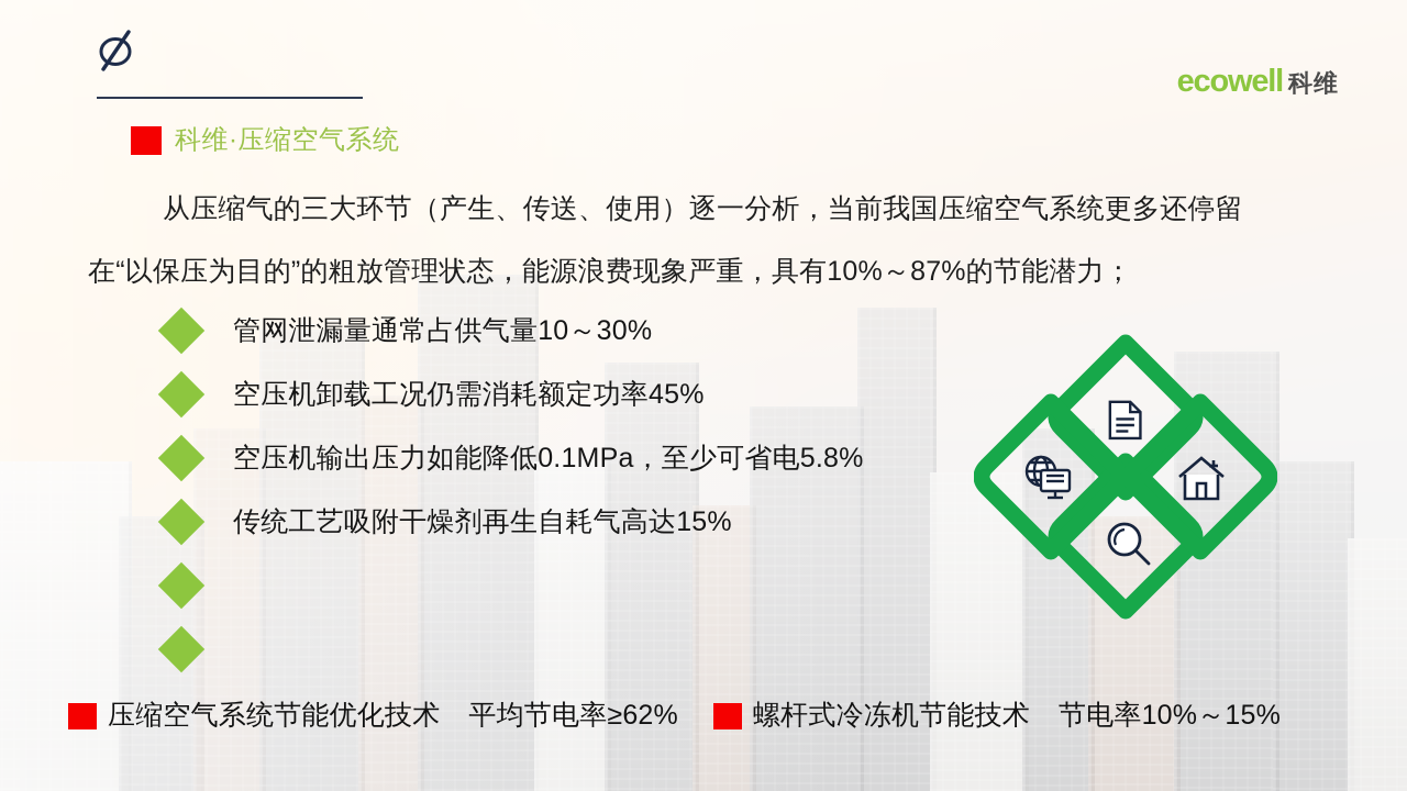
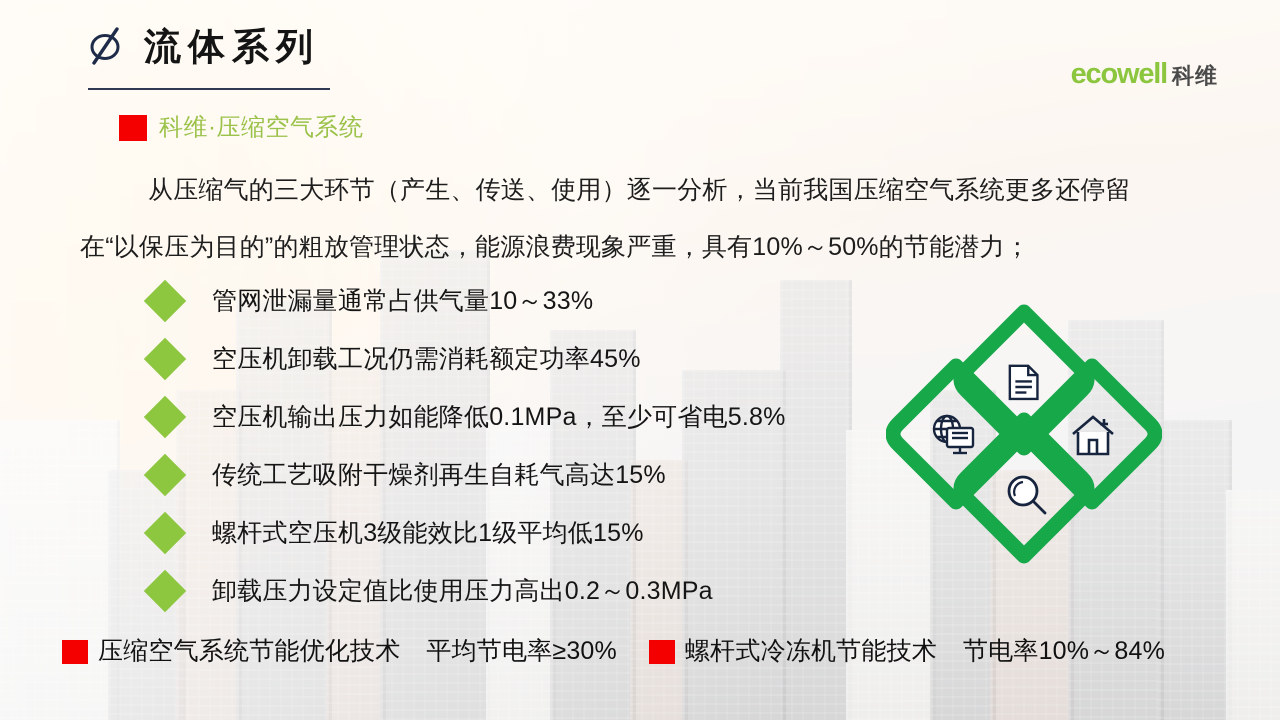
+ 流体系列
  ecowell
  科维
  科维·压缩空气系统
  从压缩气的三大环节（产生、传送、使用）逐一分析，当前我国压缩空气系统更多还停留
- 在“以保压为目的”的粗放管理状态，能源浪费现象严重，具有10%～87%的节能潜力；
+ 在“以保压为目的”的粗放管理状态，能源浪费现象严重，具有10%～50%的节能潜力；
- 管网泄漏量通常占供气量10～30%
+ 管网泄漏量通常占供气量10～33%
  空压机卸载工况仍需消耗额定功率45%
  空压机输出压力如能降低0.1MPa，至少可省电5.8%
  传统工艺吸附干燥剂再生自耗气高达15%
+ 螺杆式空压机3级能效比1级平均低15%
+ 卸载压力设定值比使用压力高出0.2～0.3MPa
  压缩空气系统节能优化技术
- 平均节电率≥62%
+ 平均节电率≥30%
  螺杆式冷冻机节能技术
- 节电率10%～15%
+ 节电率10%～84%
